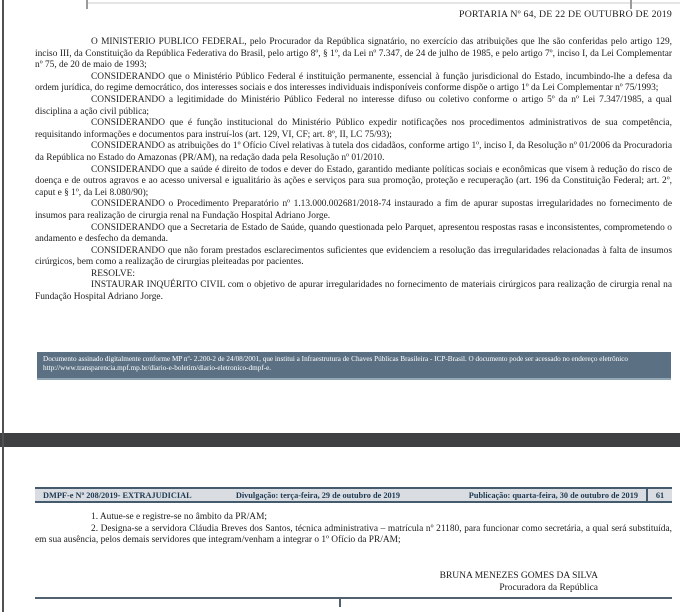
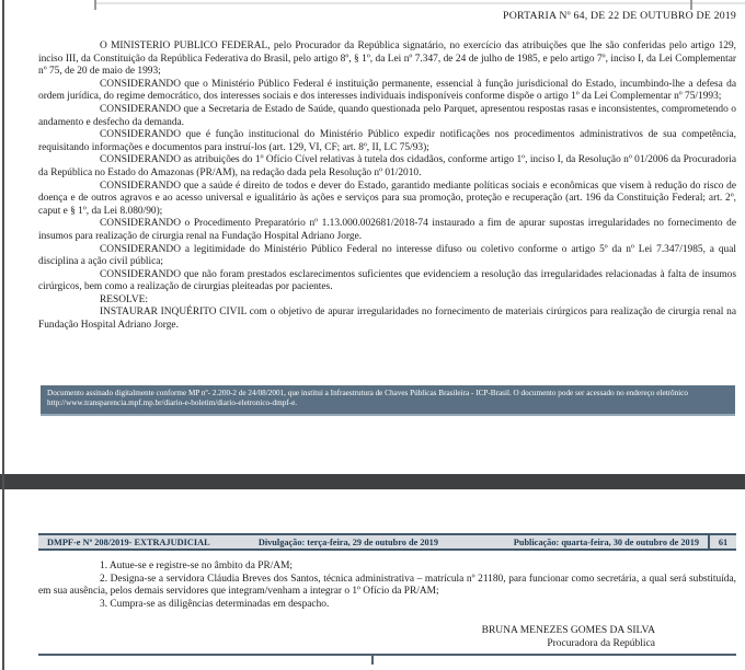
  PORTARIA Nº 64, DE 22 DE OUTUBRO DE 2019
  O MINISTÉRIO PÚBLICO FEDERAL, pelo Procurador da República signatário, no exercício das atribuições que lhe são conferidas pelo artigo 129, inciso III, da Constituição da República Federativa do Brasil, pelo artigo 8º, § 1º, da Lei nº 7.347, de 24 de julho de 1985, e pelo artigo 7º, inciso I, da Lei Complementar nº 75, de 20 de maio de 1993;
  CONSIDERANDO que o Ministério Público Federal é instituição permanente, essencial à função jurisdicional do Estado, incumbindo-lhe a defesa da ordem jurídica, do regime democrático, dos interesses sociais e dos interesses individuais indisponíveis conforme dispõe o artigo 1º da Lei Complementar nº 75/1993;
- CONSIDERANDO a legitimidade do Ministério Público Federal no interesse difuso ou coletivo conforme o artigo 5º da nº Lei 7.347/1985, a qual disciplina a ação civil pública;
+ CONSIDERANDO que a Secretaria de Estado de Saúde, quando questionada pelo Parquet, apresentou respostas rasas e inconsistentes, comprometendo o andamento e desfecho da demanda.
  CONSIDERANDO que é função institucional do Ministério Público expedir notificações nos procedimentos administrativos de sua competência, requisitando informações e documentos para instruí-los (art. 129, VI, CF; art. 8º, II, LC 75/93);
  CONSIDERANDO as atribuições do 1º Ofício Cível relativas à tutela dos cidadãos, conforme artigo 1º, inciso I, da Resolução nº 01/2006 da Procuradoria da República no Estado do Amazonas (PR/AM), na redação dada pela Resolução nº 01/2010.
  CONSIDERANDO que a saúde é direito de todos e dever do Estado, garantido mediante políticas sociais e econômicas que visem à redução do risco de doença e de outros agravos e ao acesso universal e igualitário às ações e serviços para sua promoção, proteção e recuperação (art. 196 da Constituição Federal; art. 2º, caput e § 1º, da Lei 8.080/90);
  CONSIDERANDO o Procedimento Preparatório nº 1.13.000.002681/2018-74 instaurado a fim de apurar supostas irregularidades no fornecimento de insumos para realização de cirurgia renal na Fundação Hospital Adriano Jorge.
- CONSIDERANDO que a Secretaria de Estado de Saúde, quando questionada pelo Parquet, apresentou respostas rasas e inconsistentes, comprometendo o andamento e desfecho da demanda.
+ CONSIDERANDO a legitimidade do Ministério Público Federal no interesse difuso ou coletivo conforme o artigo 5º da nº Lei 7.347/1985, a qual disciplina a ação civil pública;
  CONSIDERANDO que não foram prestados esclarecimentos suficientes que evidenciem a resolução das irregularidades relacionadas à falta de insumos cirúrgicos, bem como a realização de cirurgias pleiteadas por pacientes.
  RESOLVE:
  INSTAURAR INQUÉRITO CIVIL com o objetivo de apurar irregularidades no fornecimento de materiais cirúrgicos para realização de cirurgia renal na Fundação Hospital Adriano Jorge.
  Documento assinado digitalmente conforme MP nº- 2.200-2 de 24/08/2001, que institui a Infraestrutura de Chaves Públicas Brasileira - ICP-Brasil. O documento pode ser acessado no endereço eletrônico http://www.transparencia.mpf.mp.br/diario-e-boletim/diario-eletronico-dmpf-e.
  DMPF-e Nº 208/2019- EXTRAJUDICIAL
  Divulgação: terça-feira, 29 de outubro de 2019
  Publicação: quarta-feira, 30 de outubro de 2019
  61
  1. Autue-se e registre-se no âmbito da PR/AM;
  2. Designa-se a servidora Cláudia Breves dos Santos, técnica administrativa – matrícula nº 21180, para funcionar como secretária, a qual será substituída, em sua ausência, pelos demais servidores que integram/venham a integrar o 1º Ofício da PR/AM;
+ 3. Cumpra-se as diligências determinadas em despacho.
  BRUNA MENEZES GOMES DA SILVA
  Procuradora da República
